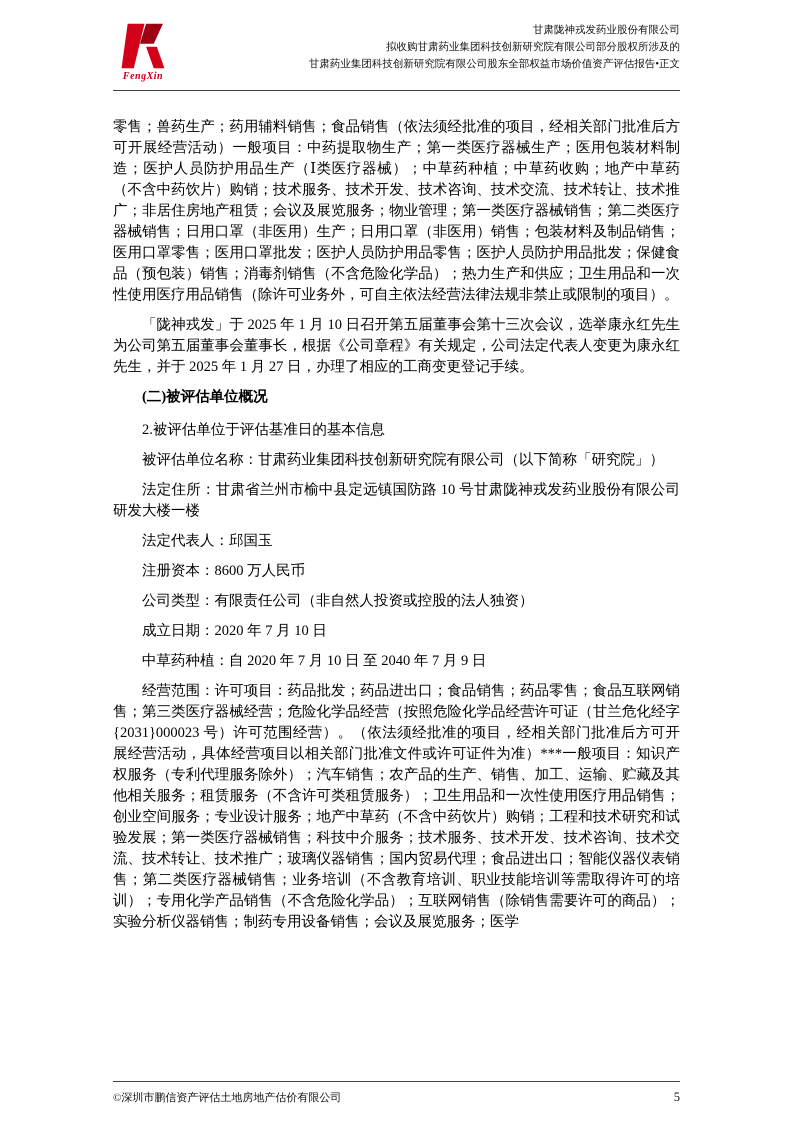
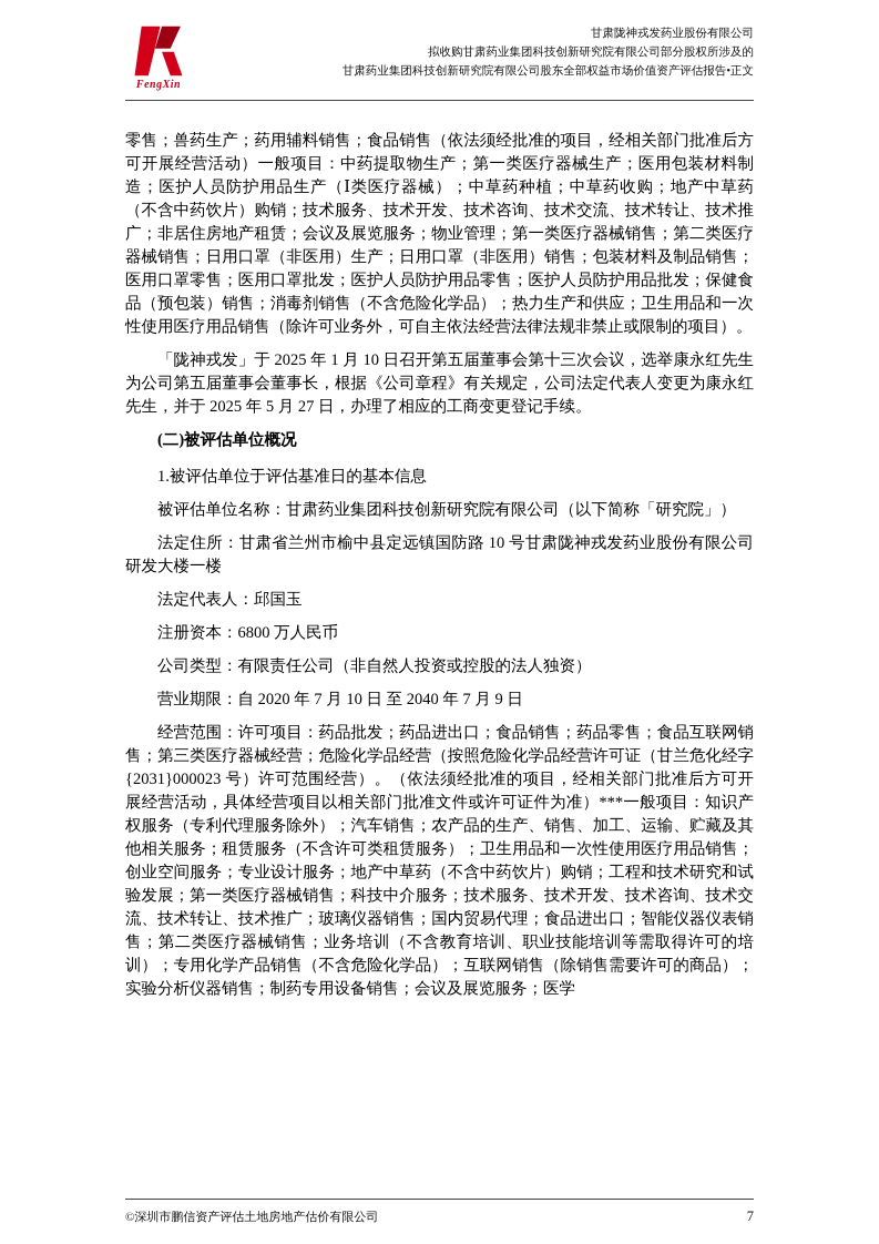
  FengXin
  甘肃陇神戎发药业股份有限公司
  拟收购甘肃药业集团科技创新研究院有限公司部分股权所涉及的
  甘肃药业集团科技创新研究院有限公司股东全部权益市场价值资产评估报告•正文
  零售；兽药生产；药用辅料销售；食品销售（依法须经批准的项目，经相关部门批准后方可开展经营活动）一般项目：中药提取物生产；第一类医疗器械生产；医用包装材料制造；医护人员防护用品生产（Ⅰ类医疗器械）；中草药种植；中草药收购；地产中草药（不含中药饮片）购销；技术服务、技术开发、技术咨询、技术交流、技术转让、技术推广；非居住房地产租赁；会议及展览服务；物业管理；第一类医疗器械销售；第二类医疗器械销售；日用口罩（非医用）生产；日用口罩（非医用）销售；包装材料及制品销售；医用口罩零售；医用口罩批发；医护人员防护用品零售；医护人员防护用品批发；保健食品（预包装）销售；消毒剂销售（不含危险化学品）；热力生产和供应；卫生用品和一次性使用医疗用品销售（除许可业务外，可自主依法经营法律法规非禁止或限制的项目）。
- 「陇神戎发」于 2025 年 1 月 10 日召开第五届董事会第十三次会议，选举康永红先生为公司第五届董事会董事长，根据《公司章程》有关规定，公司法定代表人变更为康永红先生，并于 2025 年 1 月 27 日，办理了相应的工商变更登记手续。
+ 「陇神戎发」于 2025 年 1 月 10 日召开第五届董事会第十三次会议，选举康永红先生为公司第五届董事会董事长，根据《公司章程》有关规定，公司法定代表人变更为康永红先生，并于 2025 年 5 月 27 日，办理了相应的工商变更登记手续。
  (二)被评估单位概况
- 2.被评估单位于评估基准日的基本信息
+ 1.被评估单位于评估基准日的基本信息
  被评估单位名称：甘肃药业集团科技创新研究院有限公司（以下简称「研究院」）
  法定住所：甘肃省兰州市榆中县定远镇国防路 10 号甘肃陇神戎发药业股份有限公司研发大楼一楼
  法定代表人：邱国玉
- 注册资本：8600 万人民币
+ 注册资本：6800 万人民币
  公司类型：有限责任公司（非自然人投资或控股的法人独资）
- 成立日期：2020 年 7 月 10 日
- 中草药种植：自 2020 年 7 月 10 日 至 2040 年 7 月 9 日
+ 营业期限：自 2020 年 7 月 10 日 至 2040 年 7 月 9 日
  经营范围：许可项目：药品批发；药品进出口；食品销售；药品零售；食品互联网销售；第三类医疗器械经营；危险化学品经营（按照危险化学品经营许可证（甘兰危化经字{2031}000023 号）许可范围经营）。（依法须经批准的项目，经相关部门批准后方可开展经营活动，具体经营项目以相关部门批准文件或许可证件为准）***一般项目：知识产权服务（专利代理服务除外）；汽车销售；农产品的生产、销售、加工、运输、贮藏及其他相关服务；租赁服务（不含许可类租赁服务）；卫生用品和一次性使用医疗用品销售；创业空间服务；专业设计服务；地产中草药（不含中药饮片）购销；工程和技术研究和试验发展；第一类医疗器械销售；科技中介服务；技术服务、技术开发、技术咨询、技术交流、技术转让、技术推广；玻璃仪器销售；国内贸易代理；食品进出口；智能仪器仪表销售；第二类医疗器械销售；业务培训（不含教育培训、职业技能培训等需取得许可的培训）；专用化学产品销售（不含危险化学品）；互联网销售（除销售需要许可的商品）；实验分析仪器销售；制药专用设备销售；会议及展览服务；医学
  ©深圳市鹏信资产评估土地房地产估价有限公司
- 5
+ 7
